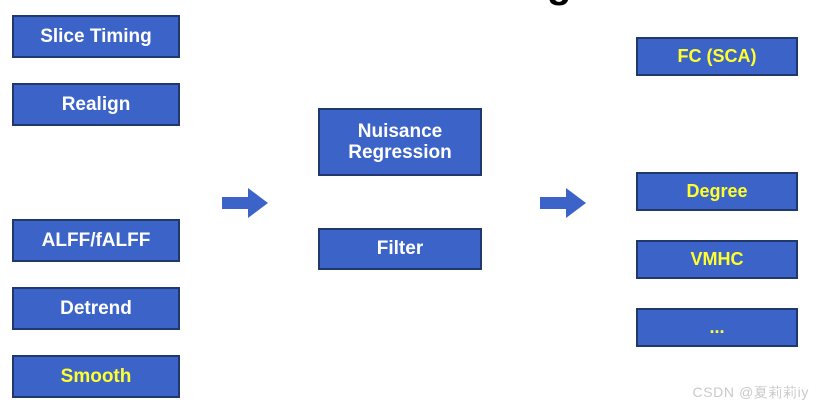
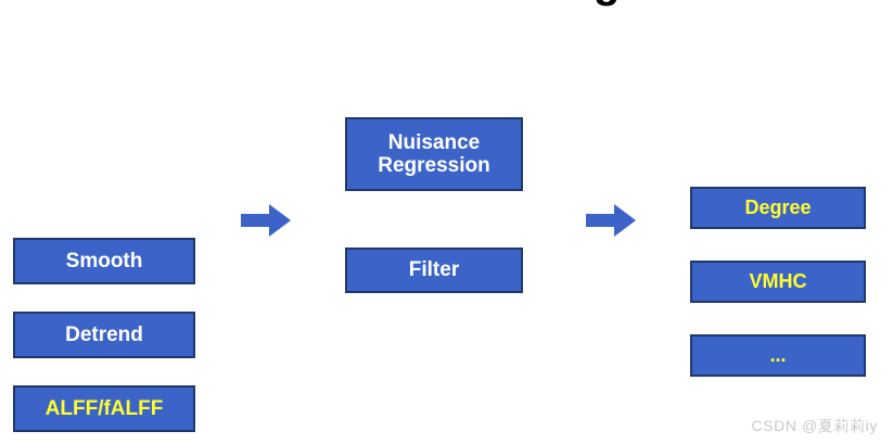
- Slice Timing
- Realign
- ALFF/fALFF
+ Smooth
  Detrend
- Smooth
+ ALFF/fALFF
  Nuisance
  Regression
  Filter
- FC (SCA)
  Degree
  VMHC
  ...
  CSDN @夏莉莉iy
